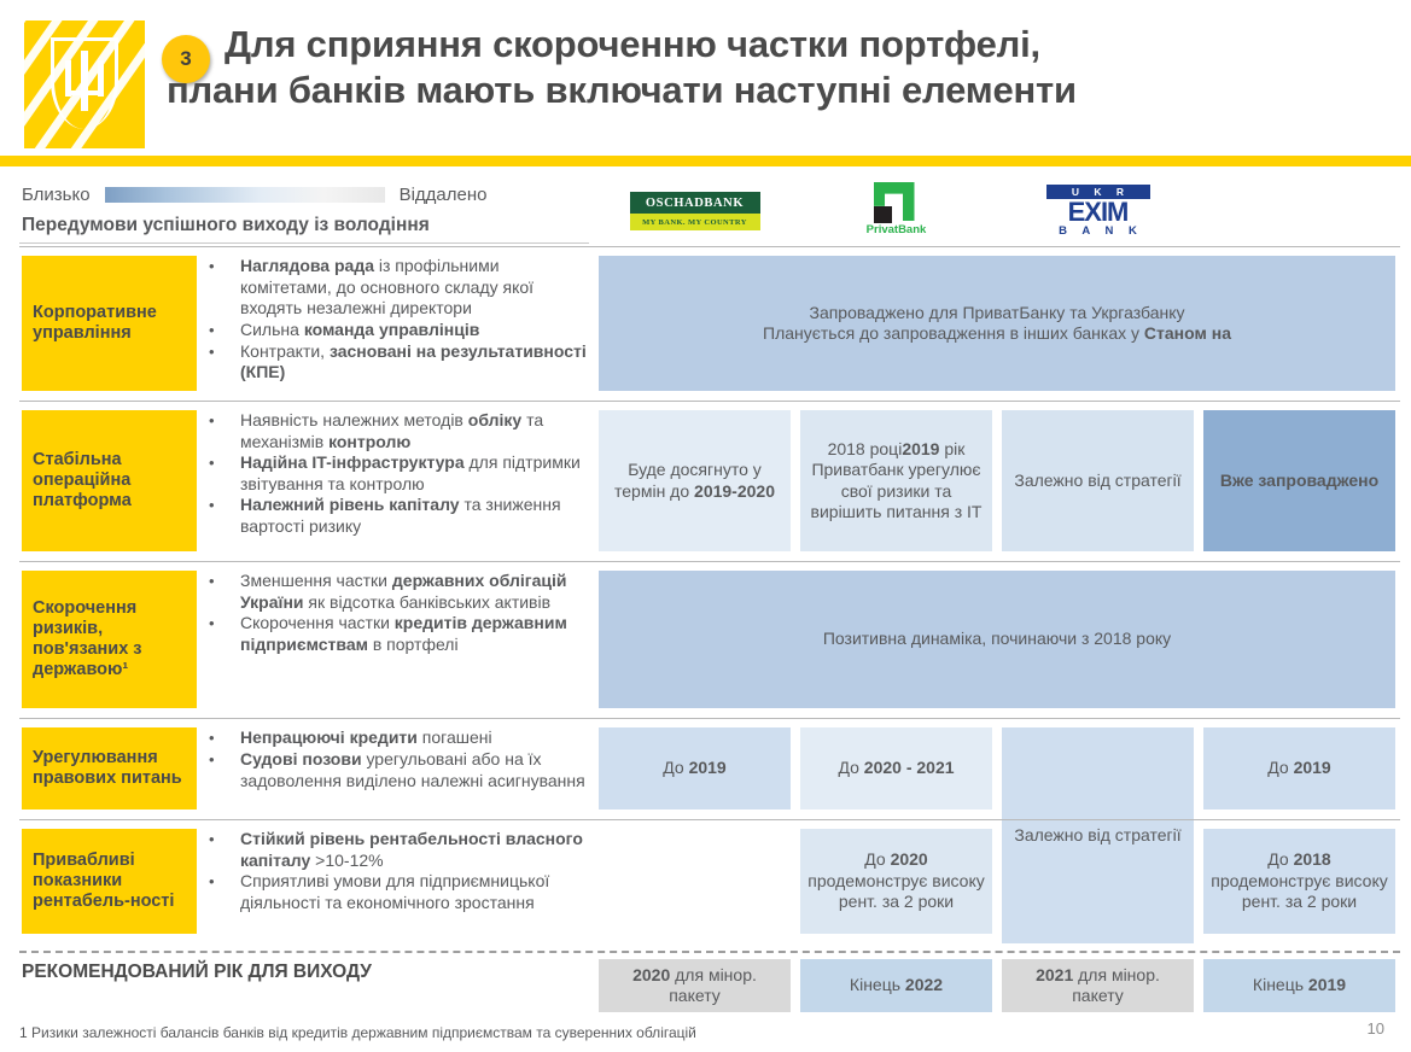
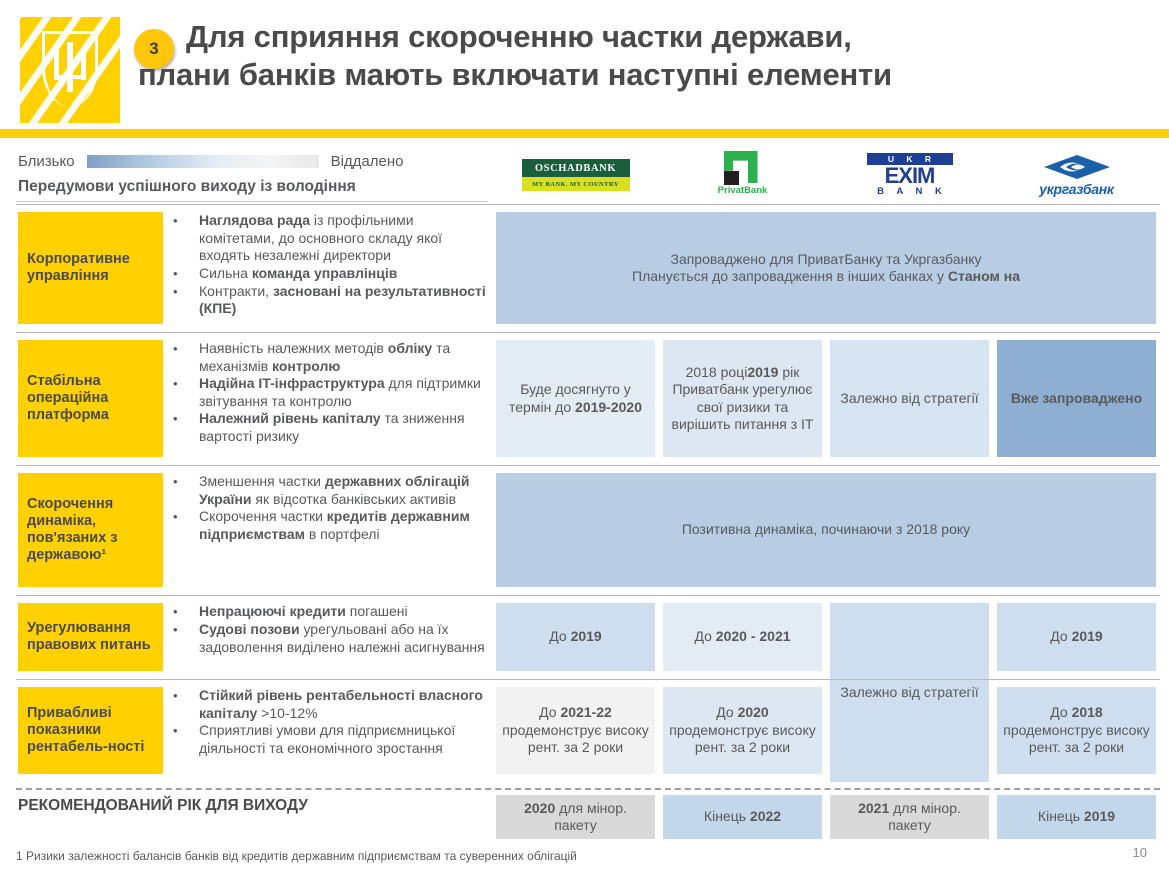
  3
- Для сприяння скороченню частки портфелі,
+ Для сприяння скороченню частки держави,
  плани банків мають включати наступні елементи
  Близько
  Віддалено
  Передумови успішного виходу із володіння
  OSCHADBANK
  PrivatBank
  U K R
  EXIM
  B A N K
+ укргазбанк
  Корпоративне управління
  •
  Наглядова рада із профільними комітетами, до основного складу якої входять незалежні директори
  •
  Сильна команда управлінців
  •
  Контракти, засновані на результативності (КПЕ)
  Запроваджено для ПриватБанку та Укргазбанку
  Планується до запровадження в інших банках у Станом на
  Стабільна операційна платформа
  •
  Наявність належних методів обліку та механізмів контролю
  •
  Надійна IT-інфраструктура для підтримки звітування та контролю
  •
  Належний рівень капіталу та зниження вартості ризику
  Буде досягнуто у термін до 2019-2020
  2018 році2019 рік Приватбанк урегулює свої ризики та вирішить питання з IT
  Залежно від стратегії
  Вже запроваджено
- Скорочення ризиків, пов'язаних з державою¹
+ Скорочення динаміка, пов'язаних з державою¹
  •
  Зменшення частки державних облігацій України як відсотка банківських активів
  •
  Скорочення частки кредитів державним підприємствам в портфелі
  Позитивна динаміка, починаючи з 2018 року
  Урегулювання правових питань
  •
  Непрацюючі кредити погашені
  •
  Судові позови урегульовані або на їх задоволення виділено належні асигнування
  До 2019
  До 2020 - 2021
  Залежно від стратегії
  До 2019
  Привабливі показники рентабель-ності
  •
  Стійкий рівень рентабельності власного капіталу >10-12%
  •
  Сприятливі умови для підприємницької діяльності та економічного зростання
+ До 2021-22 продемонструє високу рент. за 2 роки
  До 2020 продемонструє високу рент. за 2 роки
  До 2018 продемонструє високу рент. за 2 роки
  РЕКОМЕНДОВАНИЙ РІК ДЛЯ ВИХОДУ
  2020 для мінор. пакету
  Кінець 2022
  2021 для мінор. пакету
  Кінець 2019
  1 Ризики залежності балансів банків від кредитів державним підприємствам та суверенних облігацій
  10
